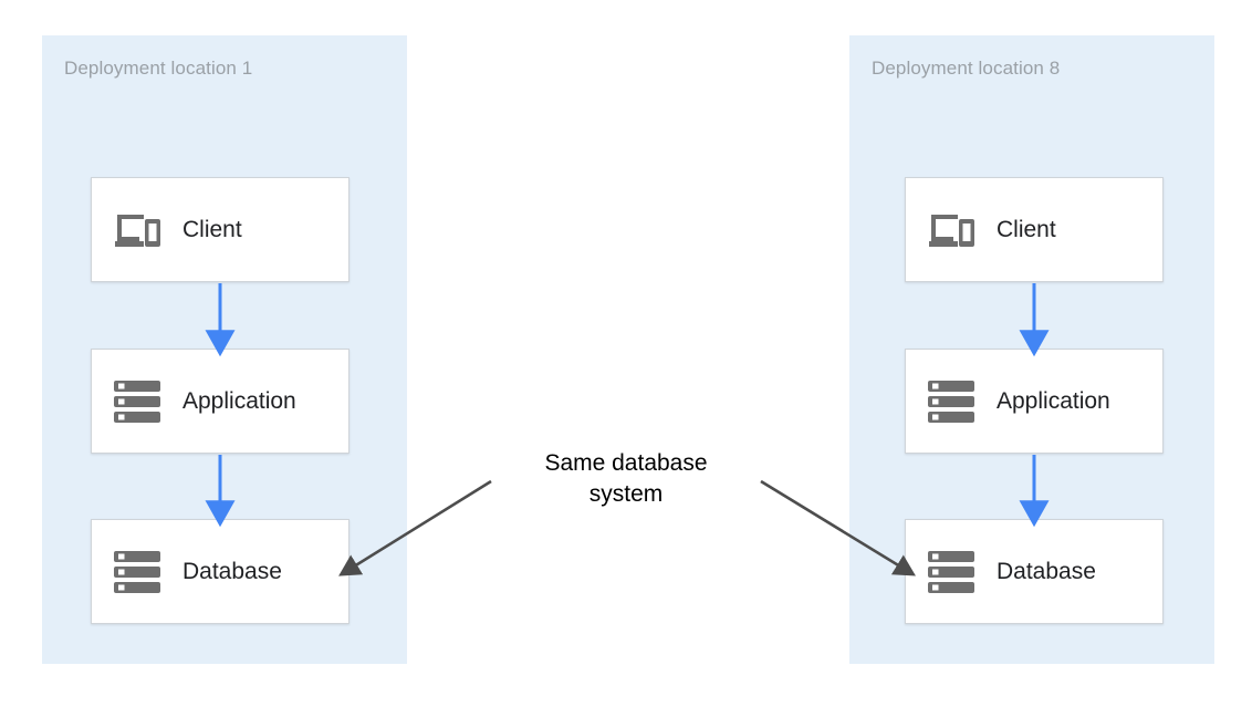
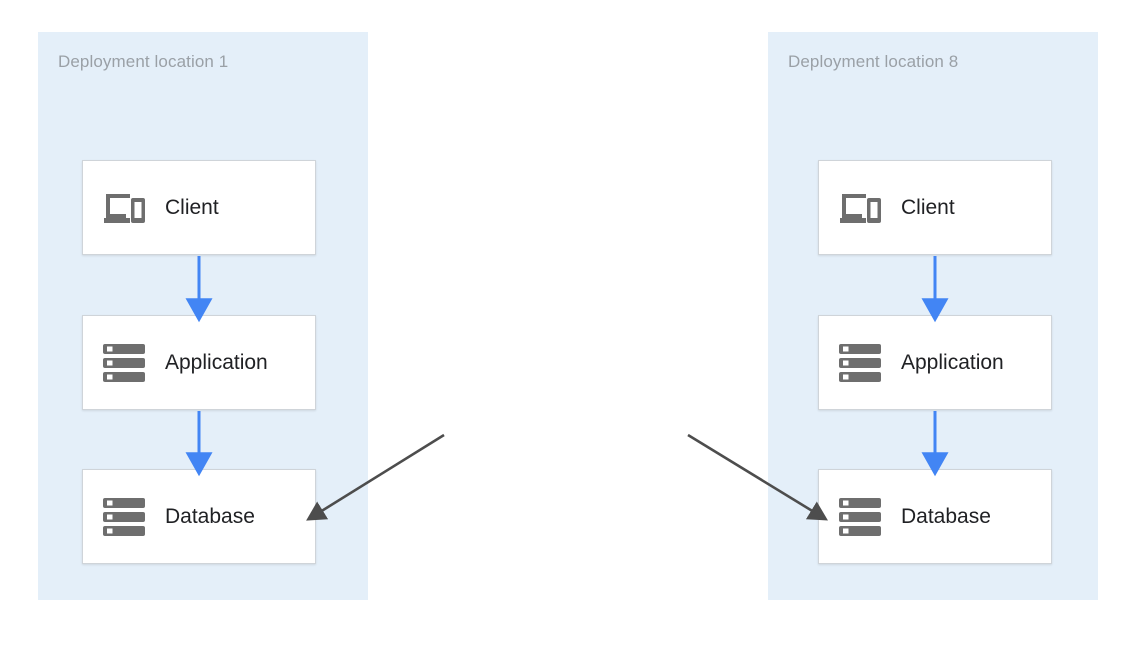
  Deployment location 1
  Client
  Application
  Database
  Deployment location 8
  Client
  Application
  Database
- Same database
- system
